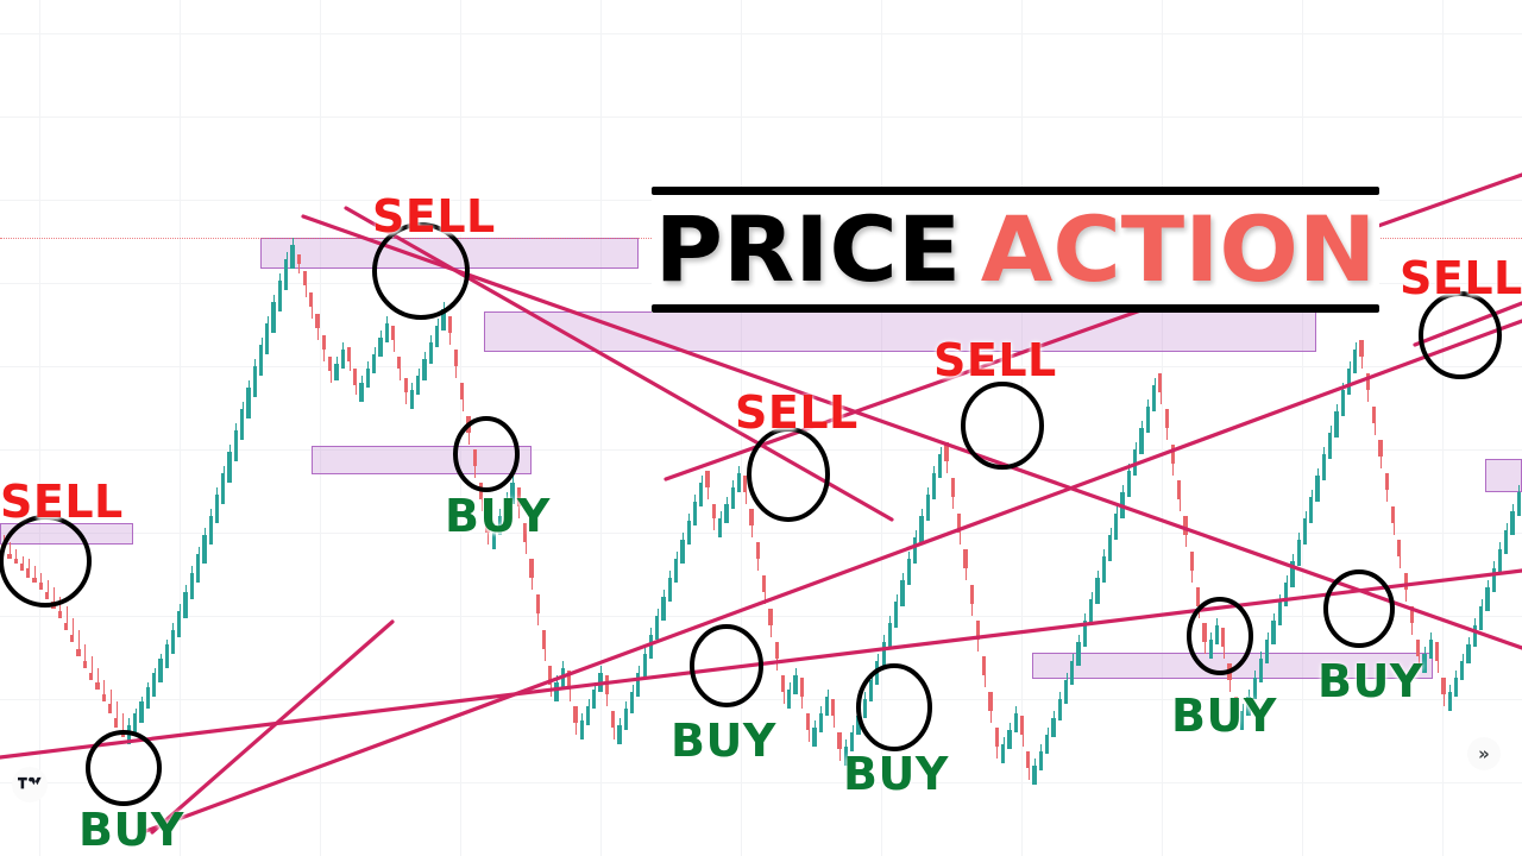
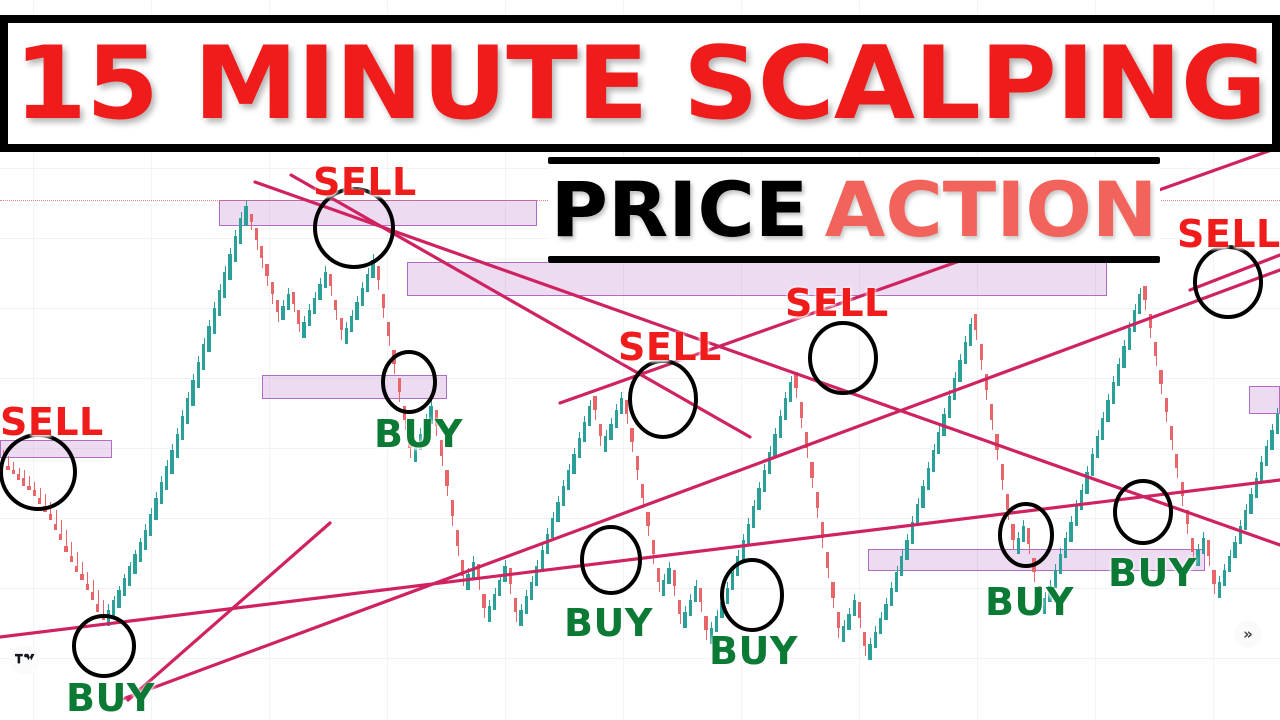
  SELL
  SELL
  BUY
  BUY
  SELL
  SELL
  BUY
  BUY
  SELL
  BUY
  BUY
  »
+ 15 MINUTE SCALPING
  PRICE
  ACTION
